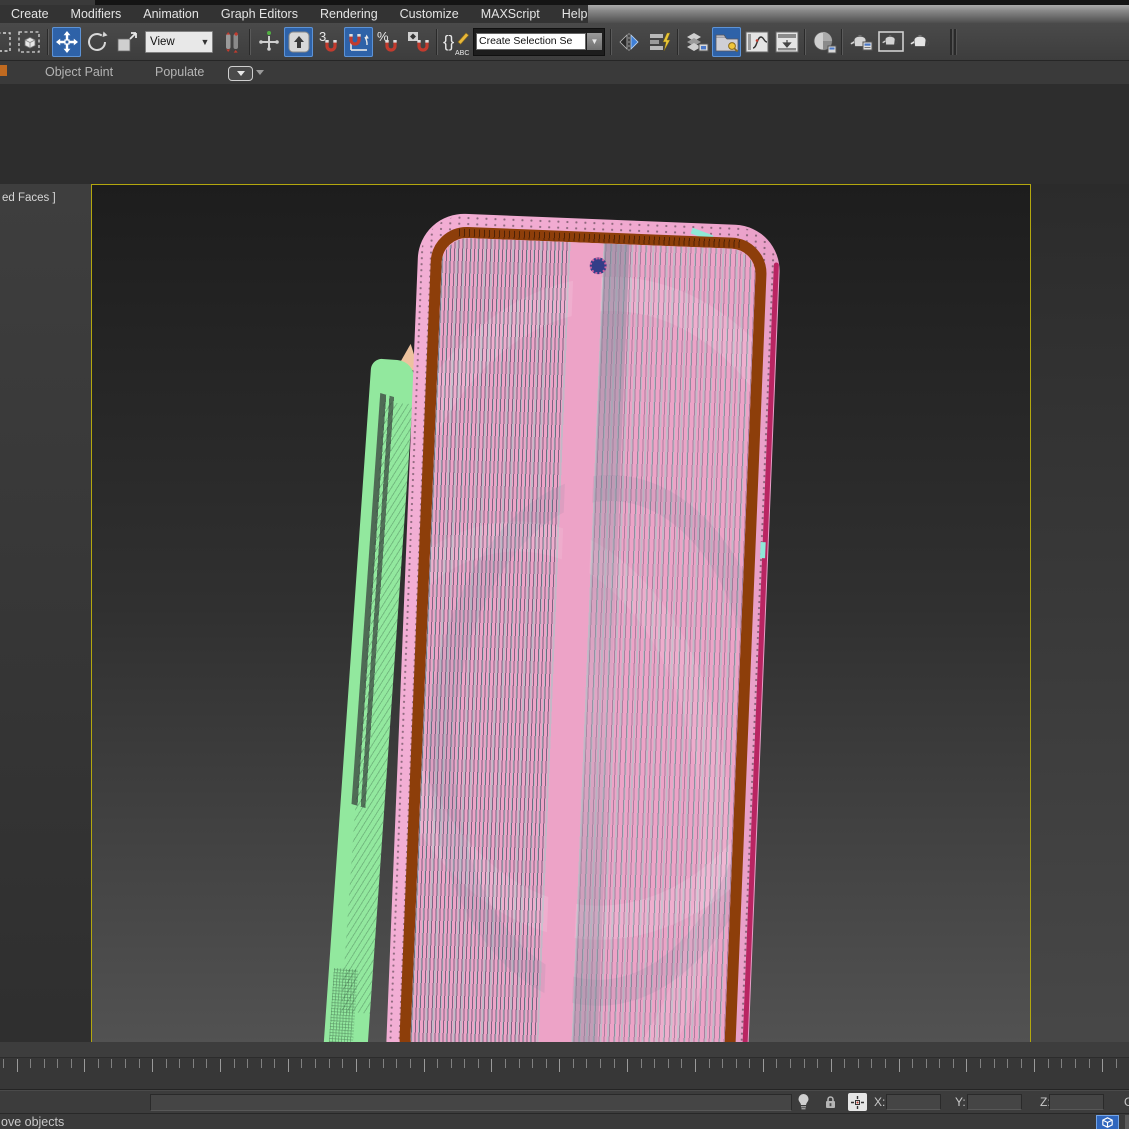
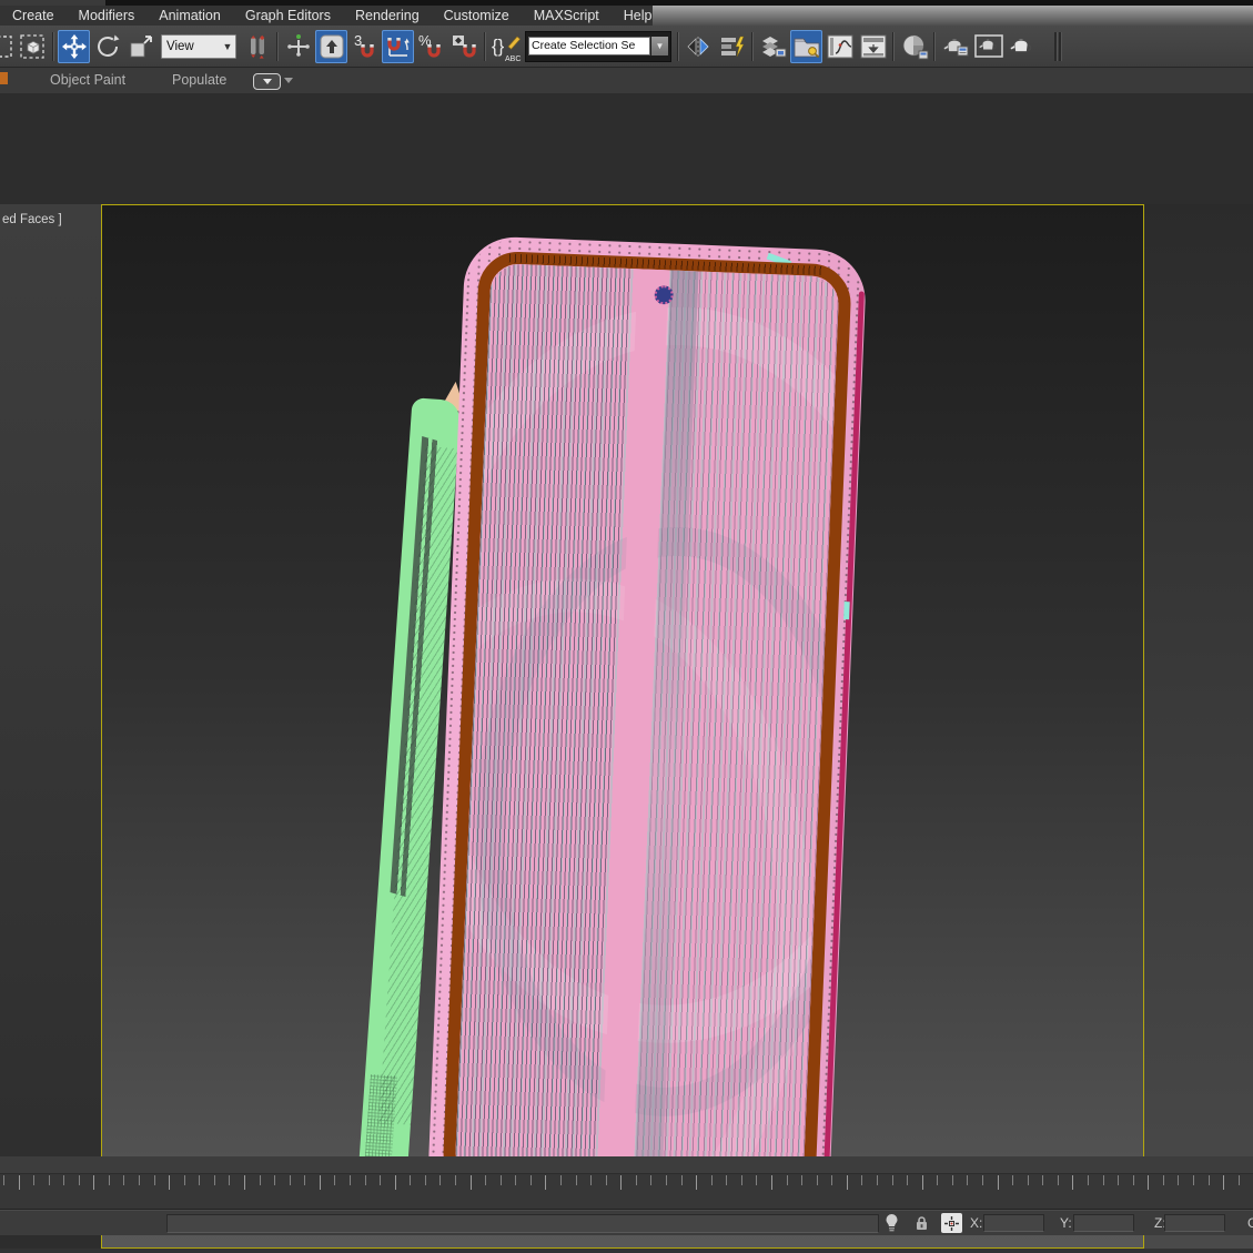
  Create
  Modifiers
  Animation
  Graph Editors
  Rendering
  Customize
  MAXScript
  Help
  View
  ▼
  3
  %
  {}
  Create Selection Se
  ▼
  Object Paint
  Populate
  ed Faces ]
  X:
  Y:
- ove objects
